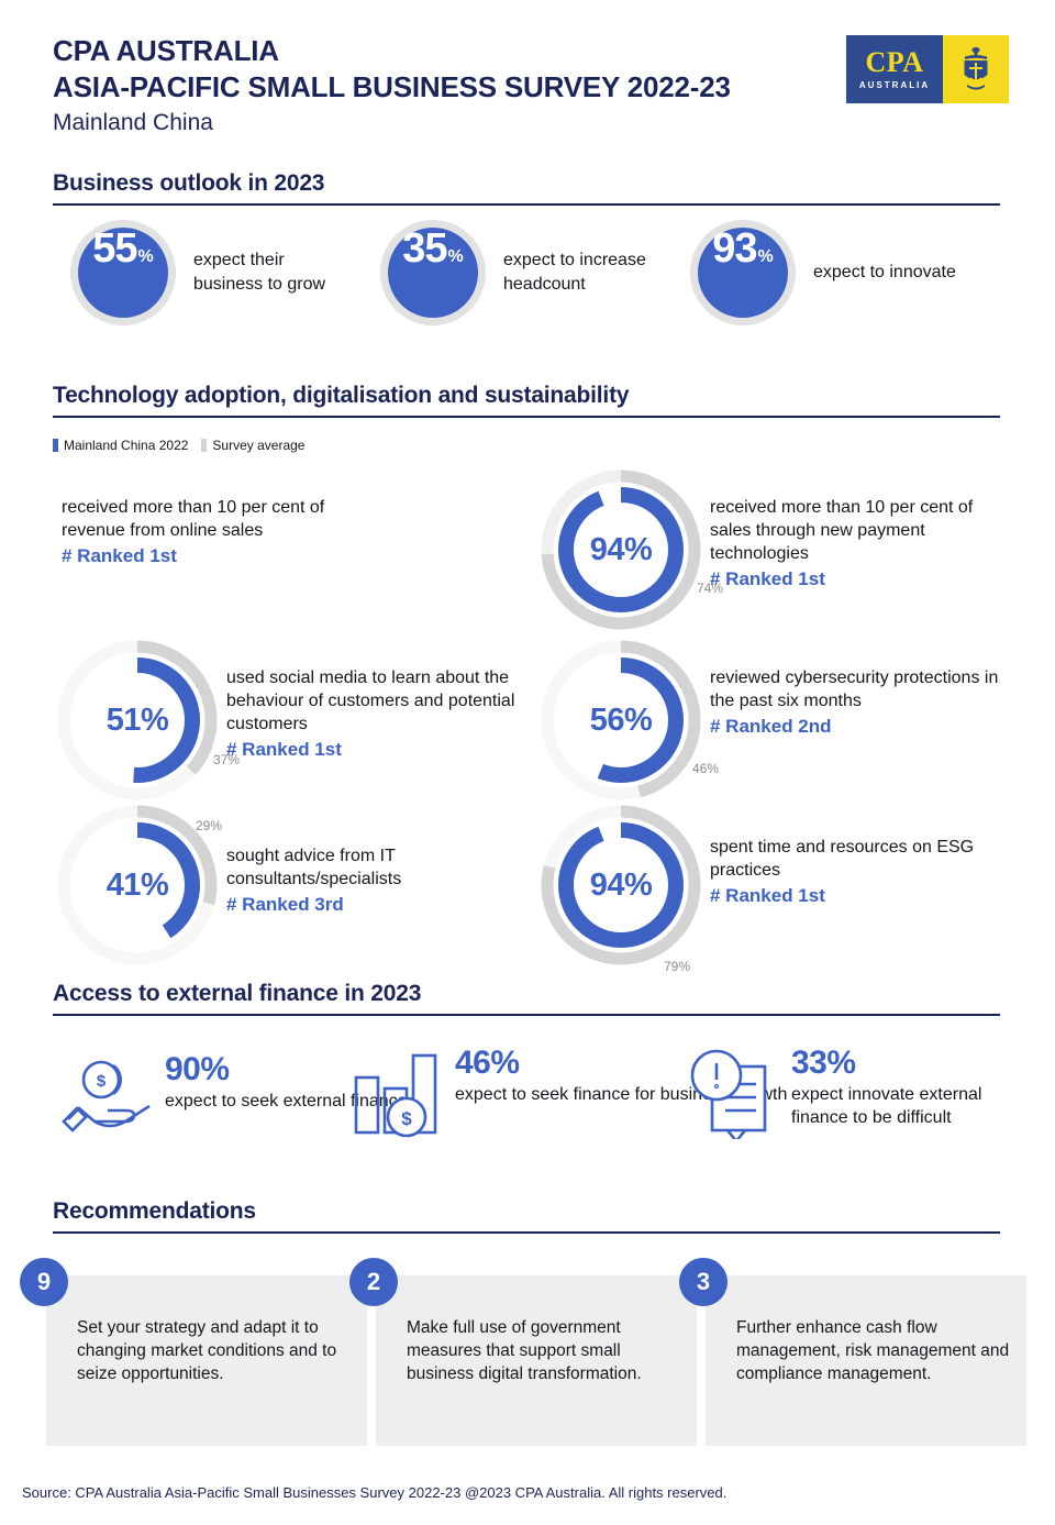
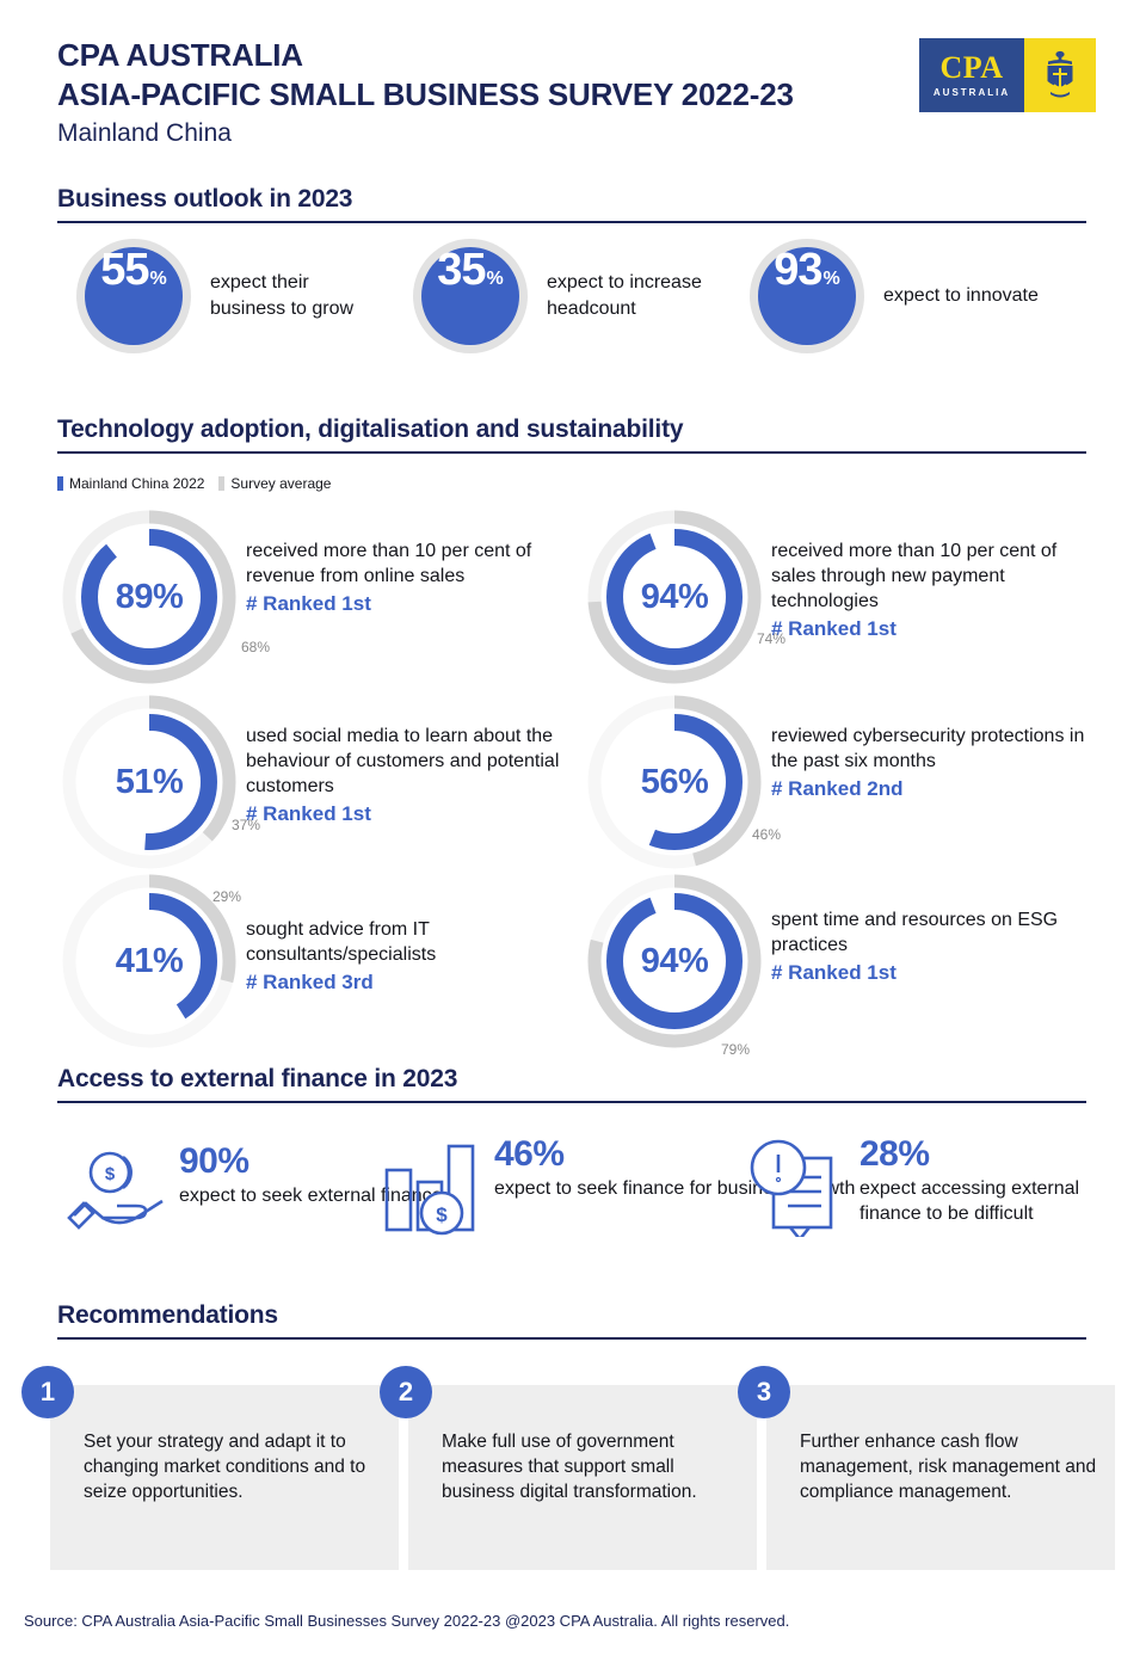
  CPA AUSTRALIA
  ASIA-PACIFIC SMALL BUSINESS SURVEY 2022-23
  Mainland China
  CPA
  AUSTRALIA
  Business outlook in 2023
  55
  %
  expect their business to grow
  35
  %
  expect to increase headcount
  93
  %
  expect to innovate
  Technology adoption, digitalisation and sustainability
  Mainland China 2022
  Survey average
+ 89%
+ 68%
  received more than 10 per cent of revenue from online sales
  # Ranked 1st
  94%
  74%
  received more than 10 per cent of sales through new payment technologies
  # Ranked 1st
  51%
  37%
  used social media to learn about the behaviour of customers and potential customers
  # Ranked 1st
  56%
  46%
  reviewed cybersecurity protections in the past six months
  # Ranked 2nd
  41%
  29%
  sought advice from IT consultants/specialists
  # Ranked 3rd
  94%
  79%
  spent time and resources on ESG practices
  # Ranked 1st
  Access to external finance in 2023
  $
  90%
  expect to seek external fnac
  $
  46%
  expect to seek finance for businth
- 33%
+ 28%
- expect innovate external finance to be difficult
+ expect accessing external finance to be difficult
  Recommendations
- 9
+ 1
  Set your strategy and adapt it to changing market conditions and to seize opportunities.
  2
  Make full use of government measures that support small business digital transformation.
  3
  Further enhance cash flow management, risk management and compliance management.
  Source: CPA Australia Asia-Pacific Small Businesses Survey 2022-23 @2023 CPA Australia. All rights reserved.
